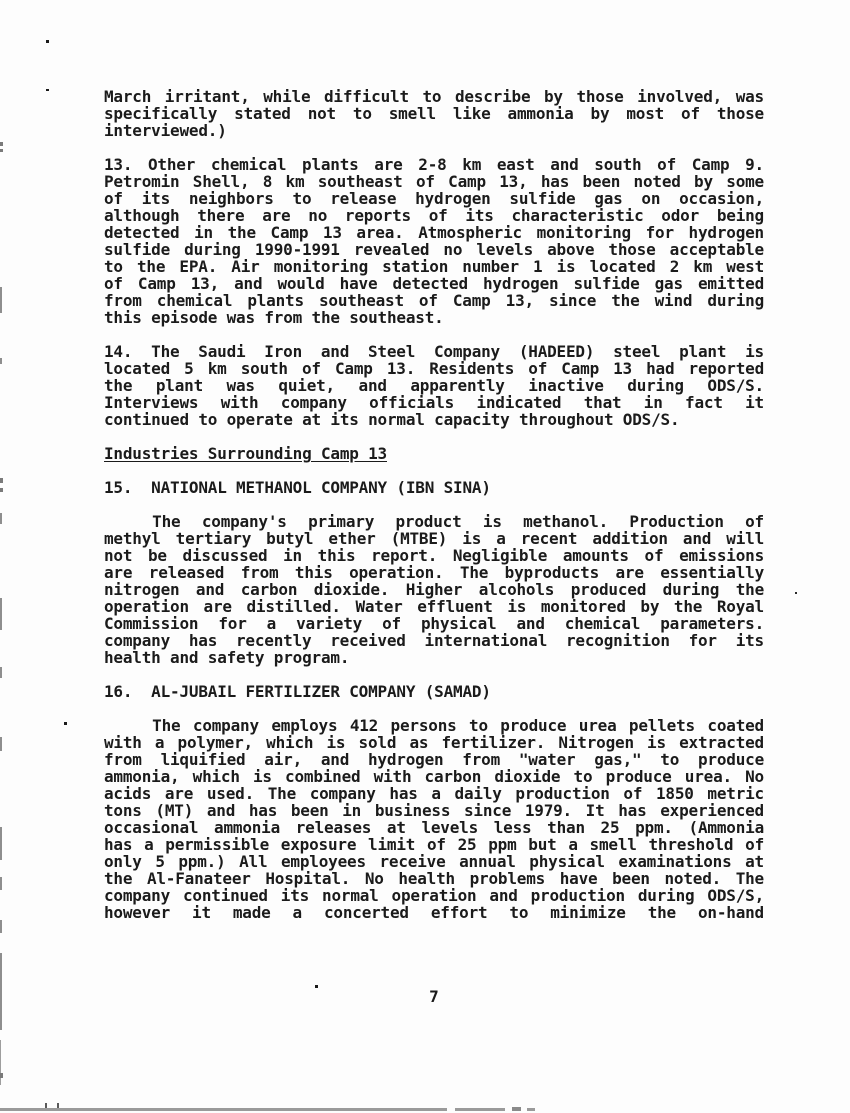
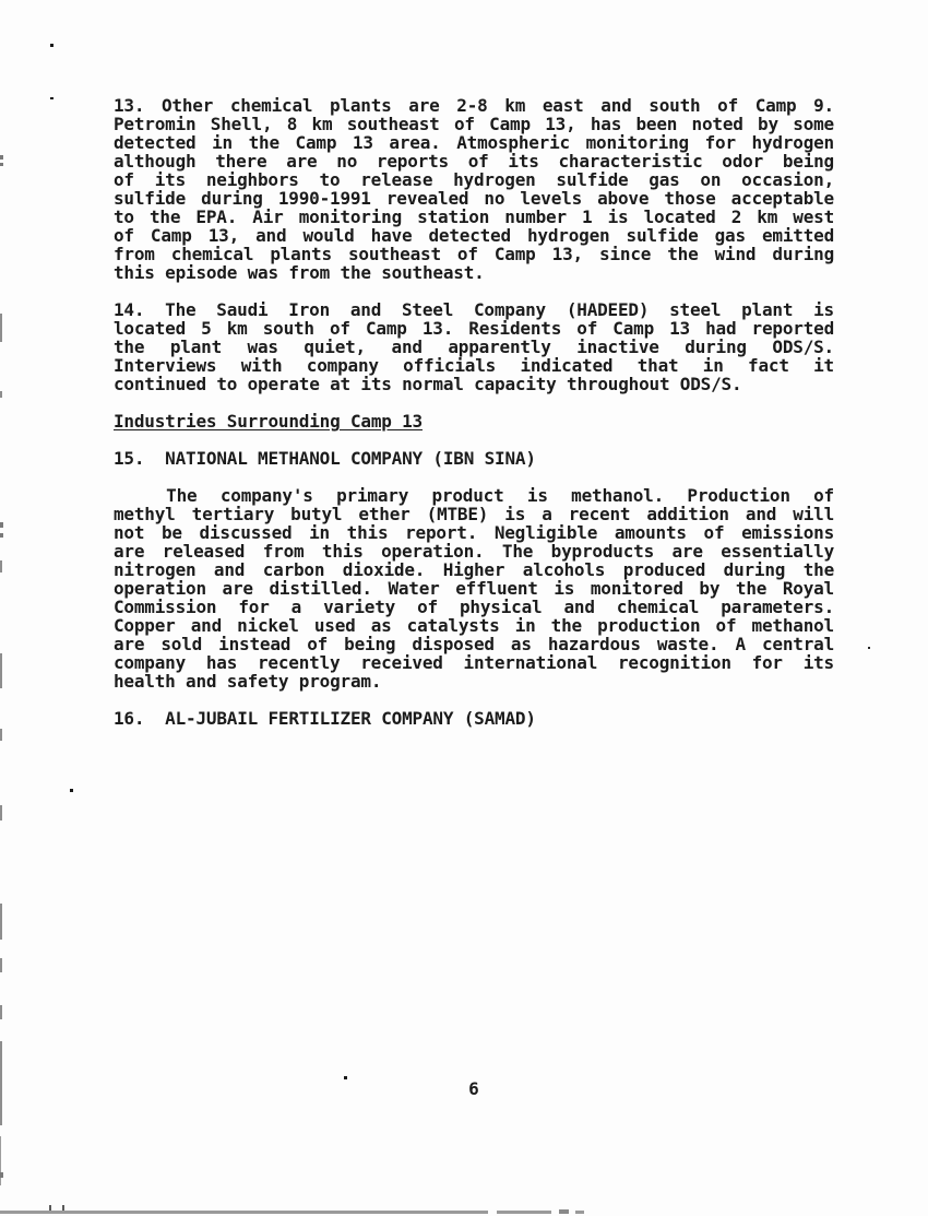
- March irritant, while difficult to describe by those involved, was
- specifically stated not to smell like ammonia by most of those
- interviewed.)
  13. Other chemical plants are 2-8 km east and south of Camp 9.
  Petromin Shell, 8 km southeast of Camp 13, has been noted by some
- of its neighbors to release hydrogen sulfide gas on occasion,
+ detected in the Camp 13 area. Atmospheric monitoring for hydrogen
  although there are no reports of its characteristic odor being
- detected in the Camp 13 area. Atmospheric monitoring for hydrogen
+ of its neighbors to release hydrogen sulfide gas on occasion,
  sulfide during 1990-1991 revealed no levels above those acceptable
  to the EPA. Air monitoring station number 1 is located 2 km west
  of Camp 13, and would have detected hydrogen sulfide gas emitted
  from chemical plants southeast of Camp 13, since the wind during
  this episode was from the southeast.
  14. The Saudi Iron and Steel Company (HADEED) steel plant is
  located 5 km south of Camp 13. Residents of Camp 13 had reported
  the plant was quiet, and apparently inactive during ODS/S.
  Interviews with company officials indicated that in fact it
  continued to operate at its normal capacity throughout ODS/S.
  Industries Surrounding Camp 13
  15. NATIONAL METHANOL COMPANY (IBN SINA)
  The company's primary product is methanol. Production of
  methyl tertiary butyl ether (MTBE) is a recent addition and will
  not be discussed in this report. Negligible amounts of emissions
  are released from this operation. The byproducts are essentially
  nitrogen and carbon dioxide. Higher alcohols produced during the
  operation are distilled. Water effluent is monitored by the Royal
  Commission for a variety of physical and chemical parameters.
+ Copper and nickel used as catalysts in the production of methanol
+ are sold instead of being disposed as hazardous waste. A central
  company has recently received international recognition for its
  health and safety program.
  16. AL-JUBAIL FERTILIZER COMPANY (SAMAD)
- The company employs 412 persons to produce urea pellets coated
- with a polymer, which is sold as fertilizer. Nitrogen is extracted
- from liquified air, and hydrogen from "water gas," to produce
- ammonia, which is combined with carbon dioxide to produce urea. No
- acids are used. The company has a daily production of 1850 metric
- tons (MT) and has been in business since 1979. It has experienced
- occasional ammonia releases at levels less than 25 ppm. (Ammonia
- has a permissible exposure limit of 25 ppm but a smell threshold of
- only 5 ppm.) All employees receive annual physical examinations at
- the Al-Fanateer Hospital. No health problems have been noted. The
- company continued its normal operation and production during ODS/S,
- however it made a concerted effort to minimize the on-hand
- 7
+ 6
